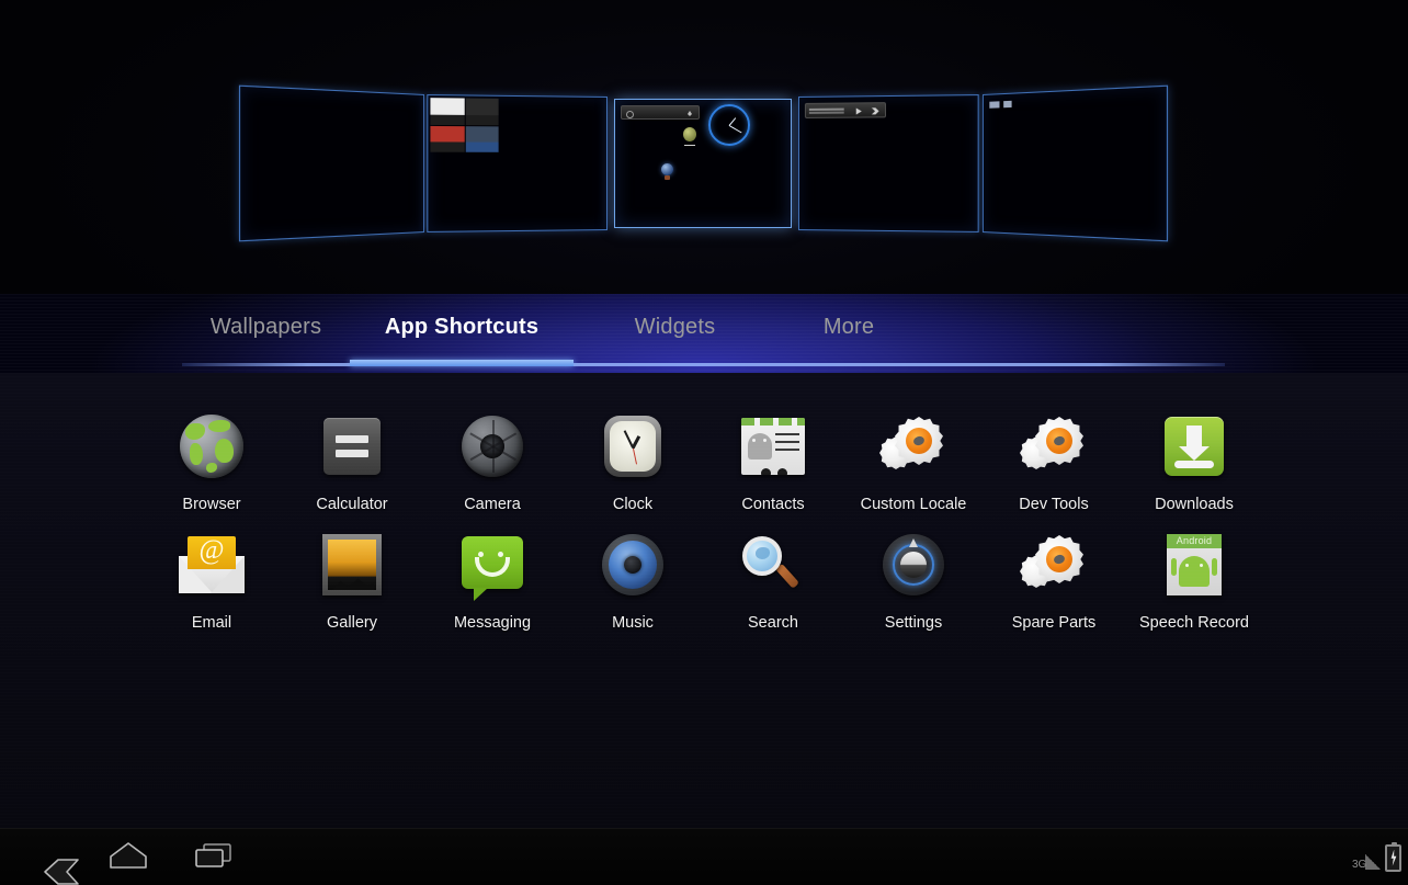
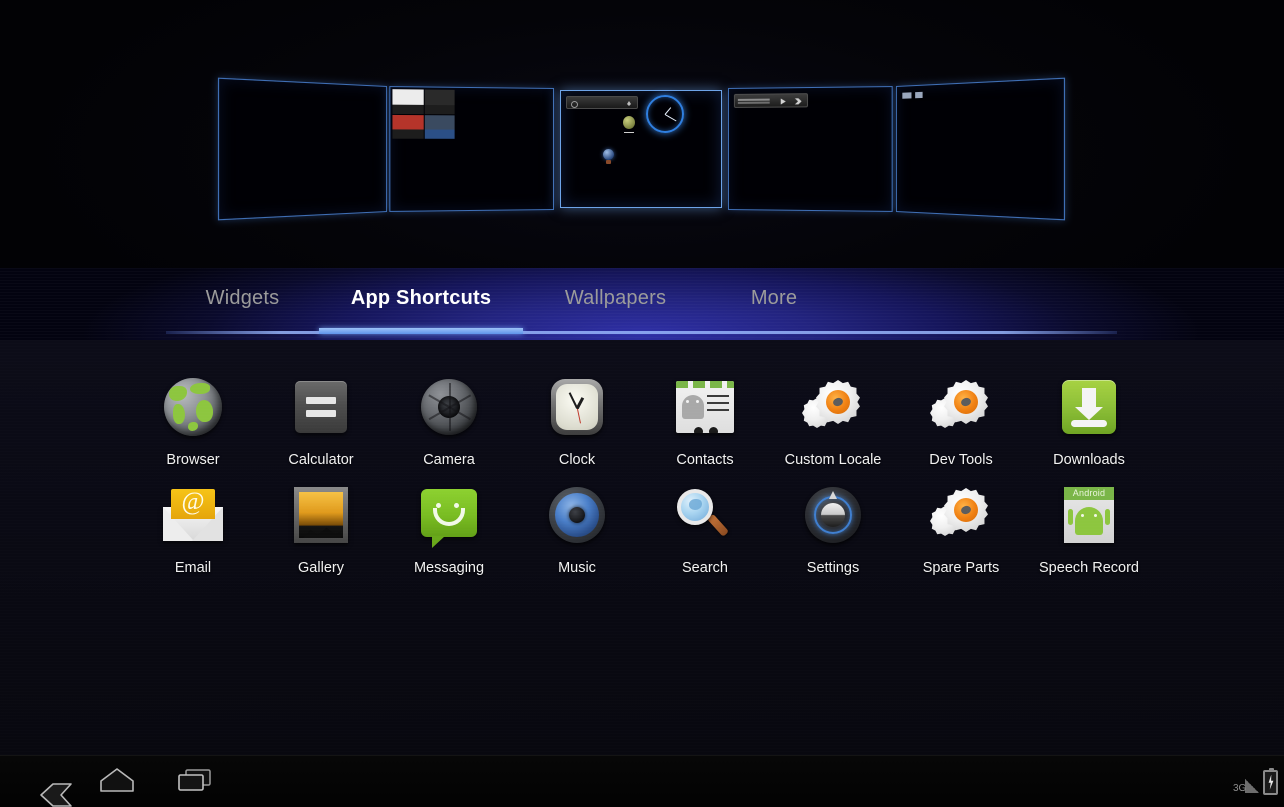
- Wallpapers
+ Widgets
  App Shortcuts
- Widgets
+ Wallpapers
  More
  @
  3G
